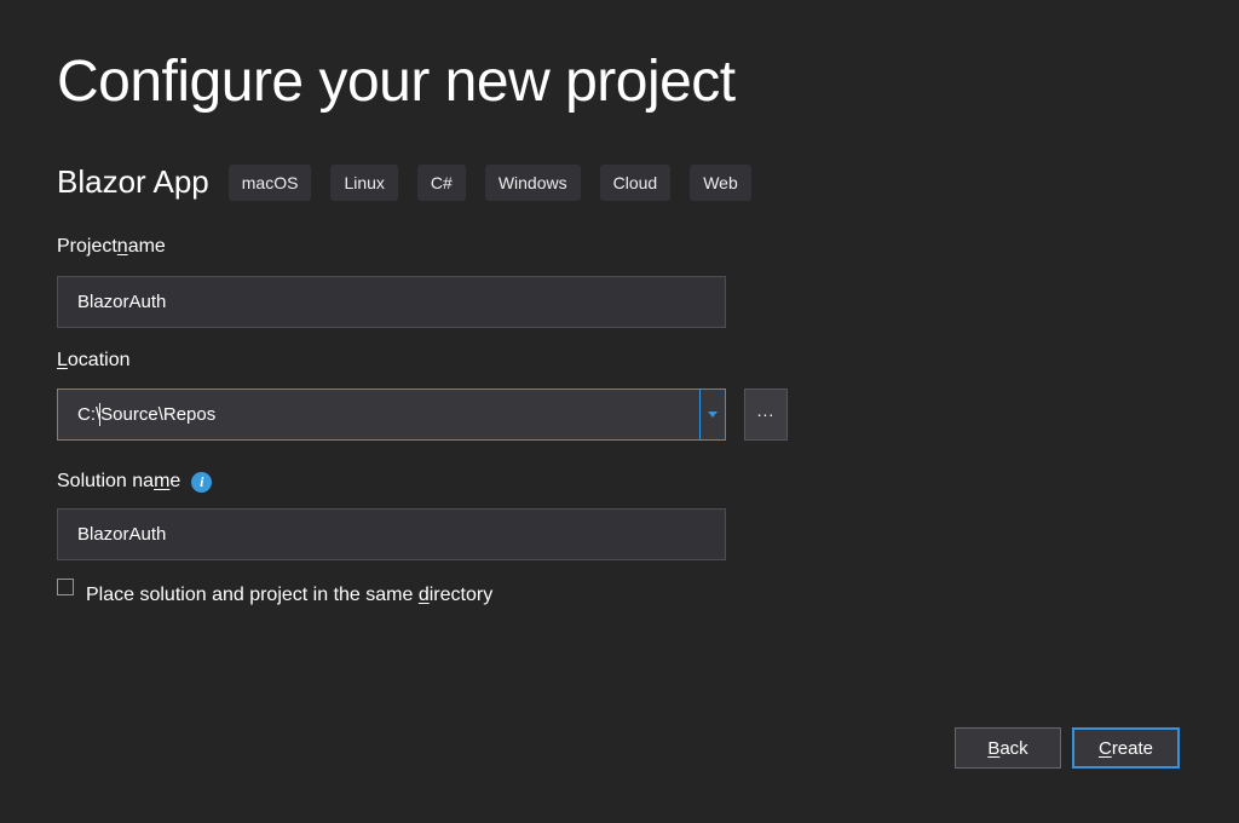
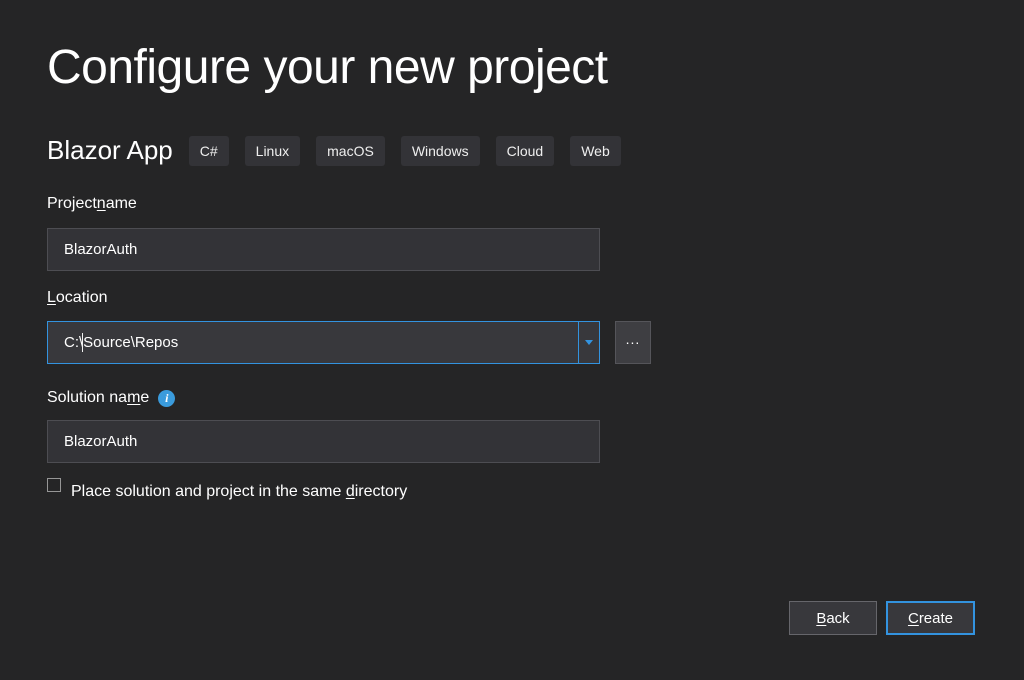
  Configure your new project
  Blazor App
- macOS
+ C#
  Linux
- C#
+ macOS
  Windows
  Cloud
  Web
  Project
  n
  ame
  BlazorAuth
  L
  ocation
  C:\
  Source\Repos
  ...
  Solution na
  m
  e
  i
  BlazorAuth
  Place solution and project in the same directory
  Back
  Create
